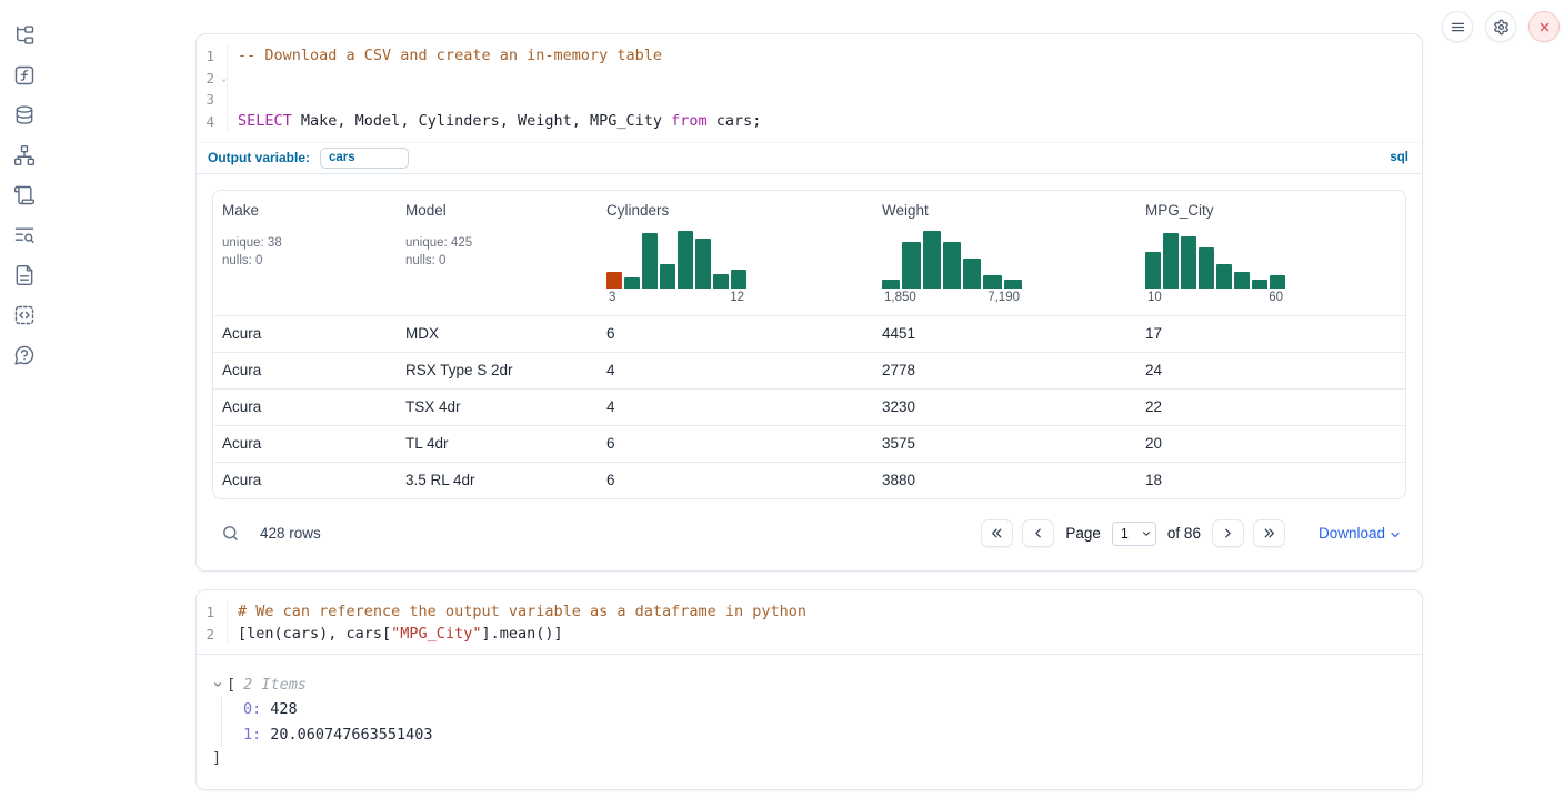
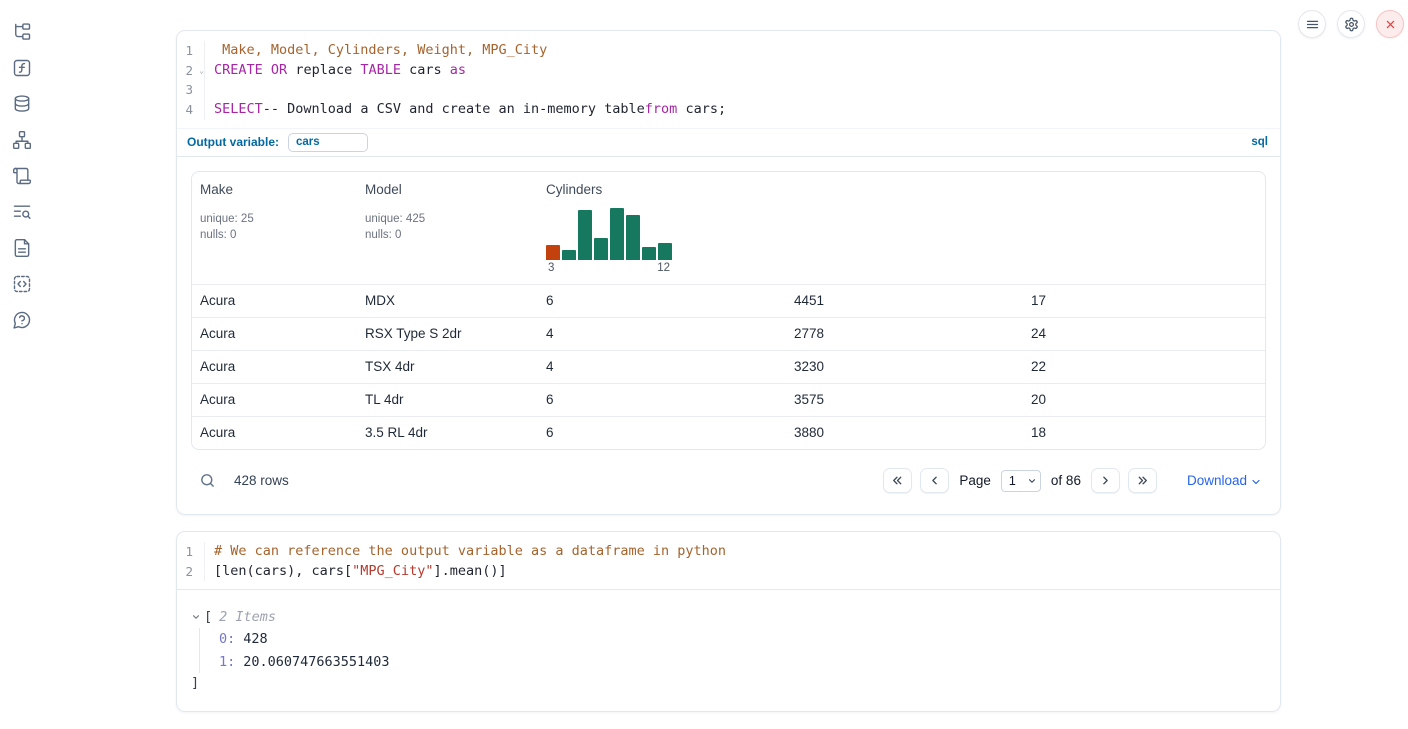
  1
- -- Download a CSV and create an in-memory table
+ Make, Model, Cylinders, Weight, MPG_City
  2
  ⌄
+ CREATE OR replace TABLE cars as
  3
  4
- SELECT Make, Model, Cylinders, Weight, MPG_City from cars;
+ SELECT-- Download a CSV and create an in-memory tablefrom cars;
  Output variable:
  cars
  sql
  Make
- unique: 38
+ unique: 25
  nulls: 0
  Model
  unique: 425
  nulls: 0
  Cylinders
  3
  12
- Weight
- 1,850
- 7,190
- MPG_City
- 10
- 60
  Acura
  MDX
  6
  4451
  17
  Acura
  RSX Type S 2dr
  4
  2778
  24
  Acura
  TSX 4dr
  4
  3230
  22
  Acura
  TL 4dr
  6
  3575
  20
  Acura
  3.5 RL 4dr
  6
  3880
  18
  428 rows
  Page
  1
  of 86
  Download
  1
  # We can reference the output variable as a dataframe in python
  2
  [len(cars), cars["MPG_City"].mean()]
  [
  2 Items
  0: 428
  1: 20.060747663551403
  ]
